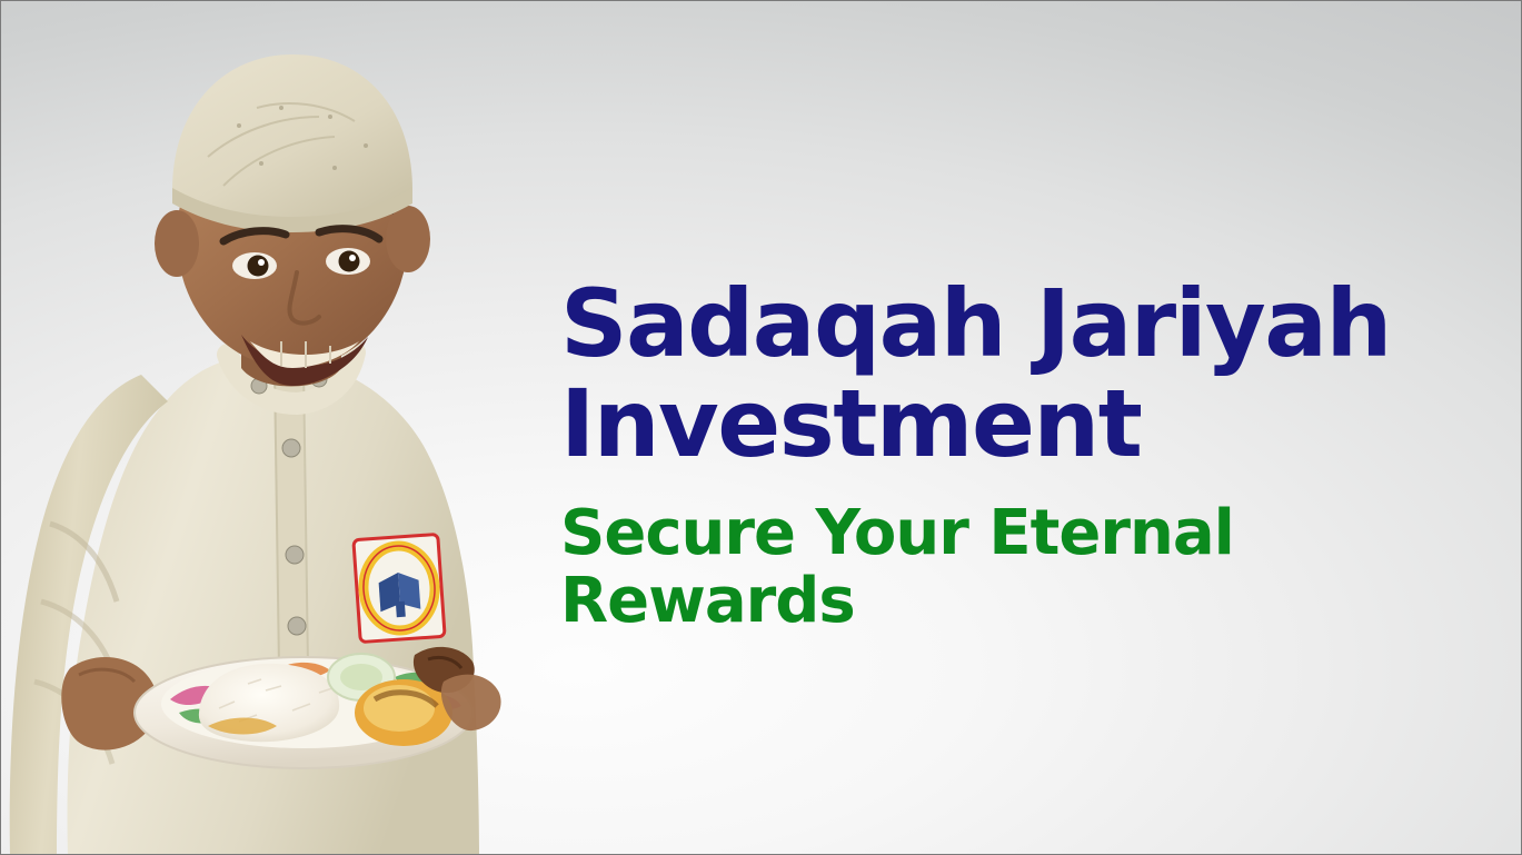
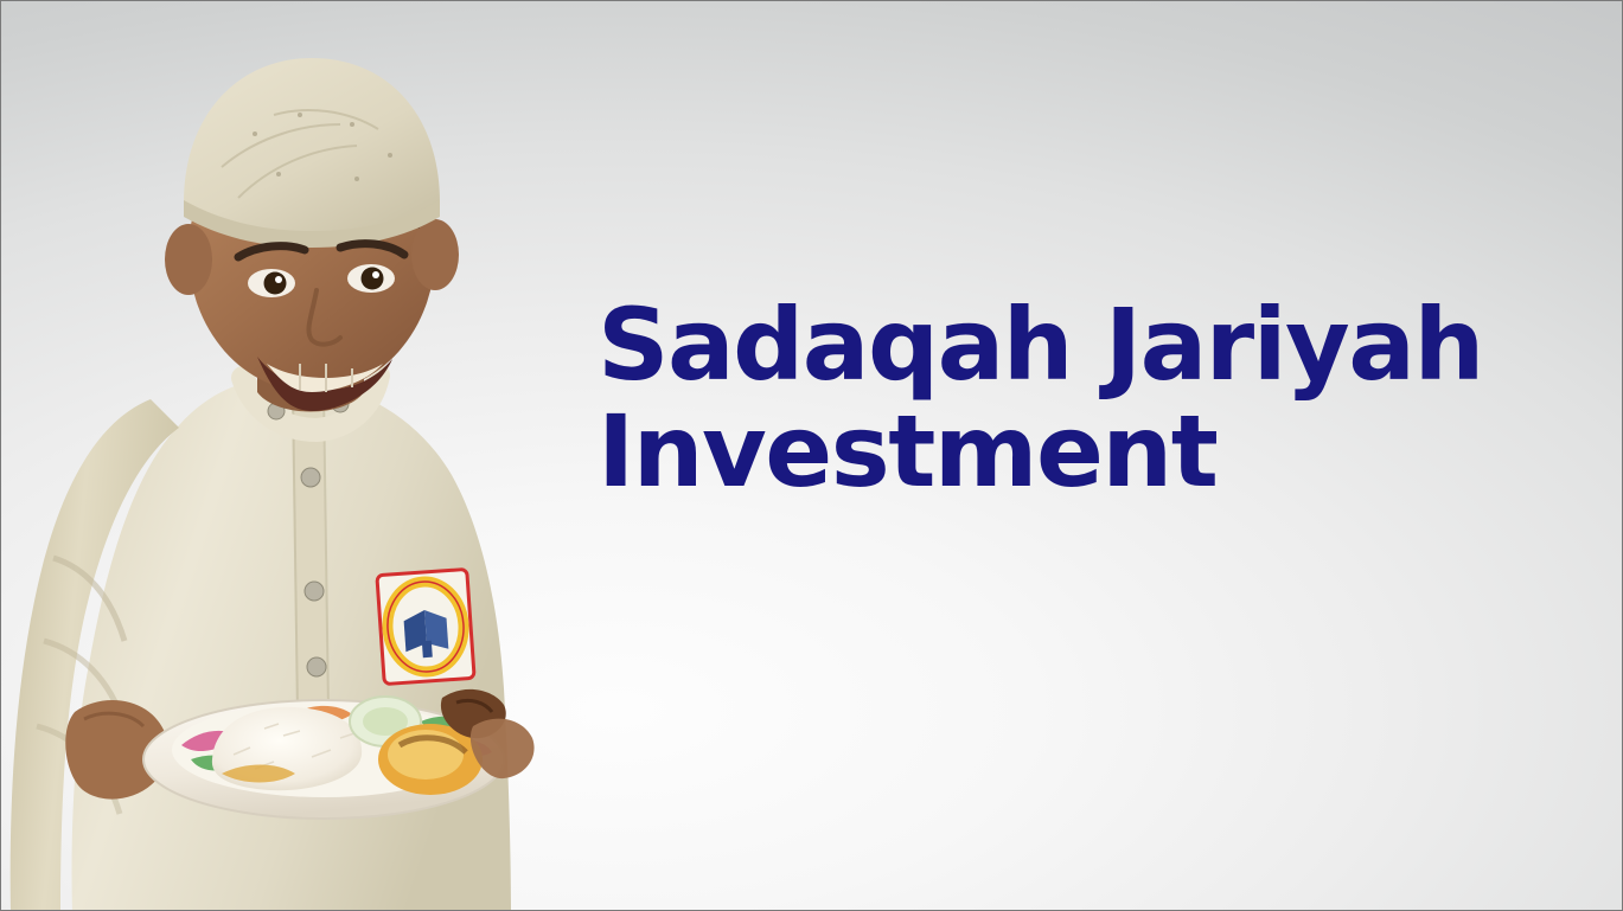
  Sadaqah Jariyah
  Investment
- Secure Your Eternal Rewards
